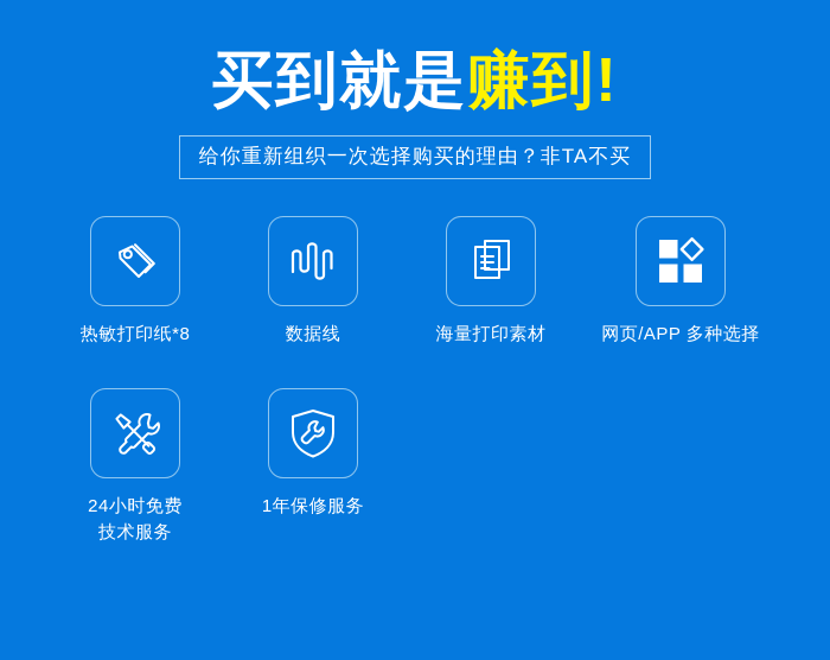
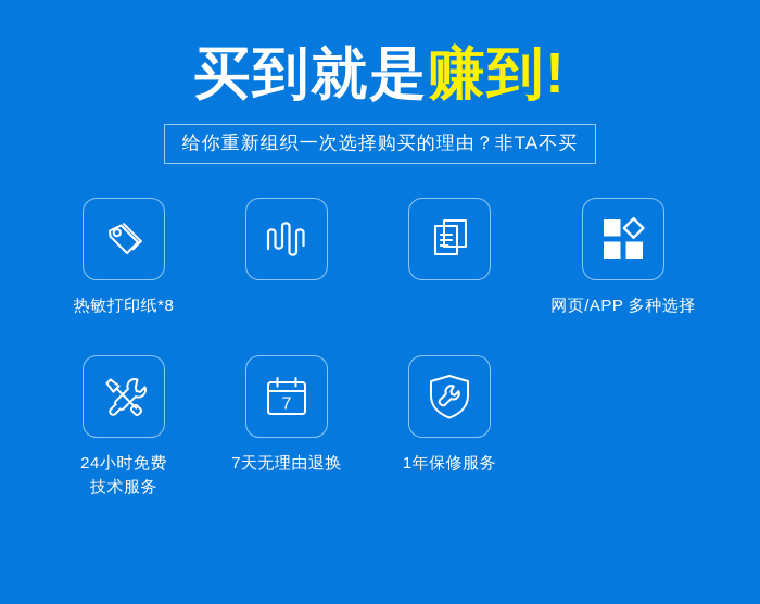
  买到就是赚到!
  给你重新组织一次选择购买的理由？非TA不买
  热敏打印纸*8
- 数据线
- 海量打印素材
  网页/APP 多种选择
  24小时免费
  技术服务
+ 7
+ 7天无理由退换
  1年保修服务
